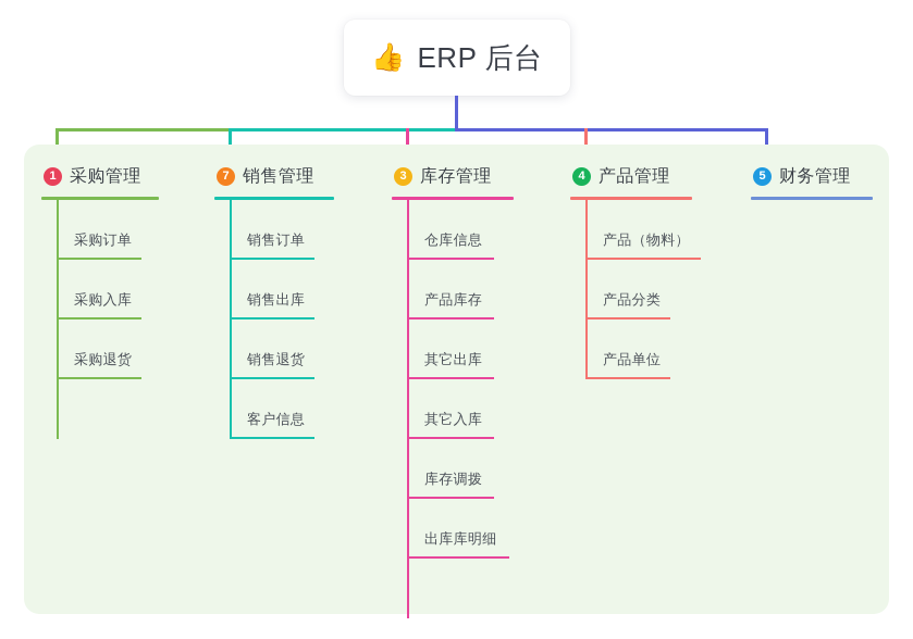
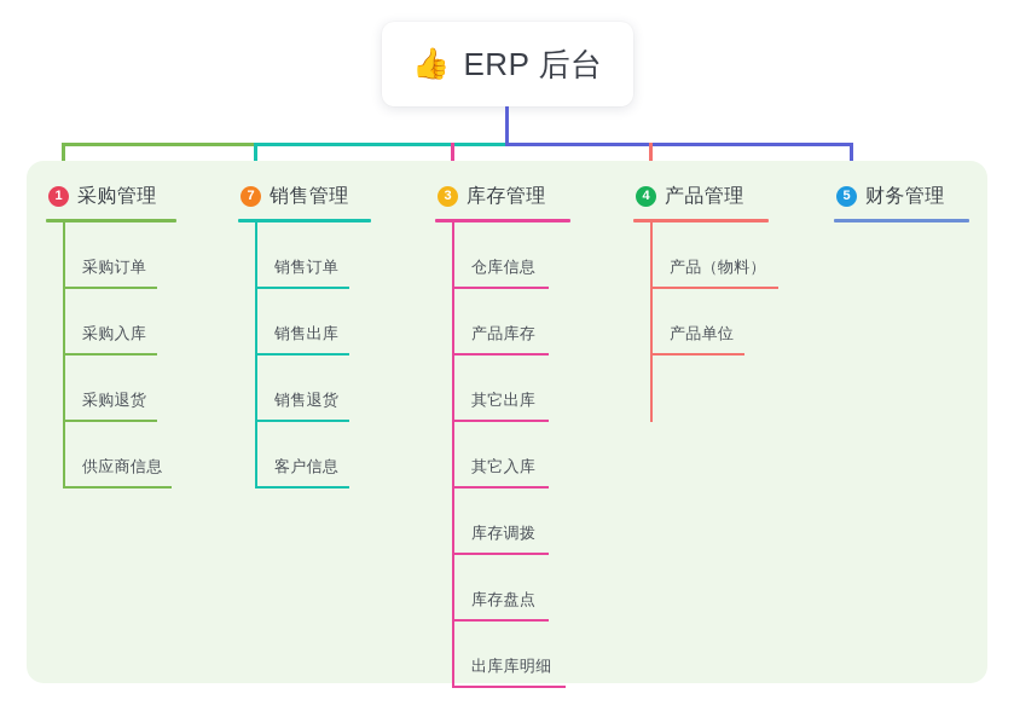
  👍
  ERP 后台
  1
  采购管理
  采购订单
  采购入库
  采购退货
+ 供应商信息
  7
  销售管理
  销售订单
  销售出库
  销售退货
  客户信息
  3
  库存管理
  仓库信息
  产品库存
  其它出库
  其它入库
  库存调拨
+ 库存盘点
  出库库明细
  4
  产品管理
  产品（物料）
- 产品分类
  产品单位
  5
  财务管理
